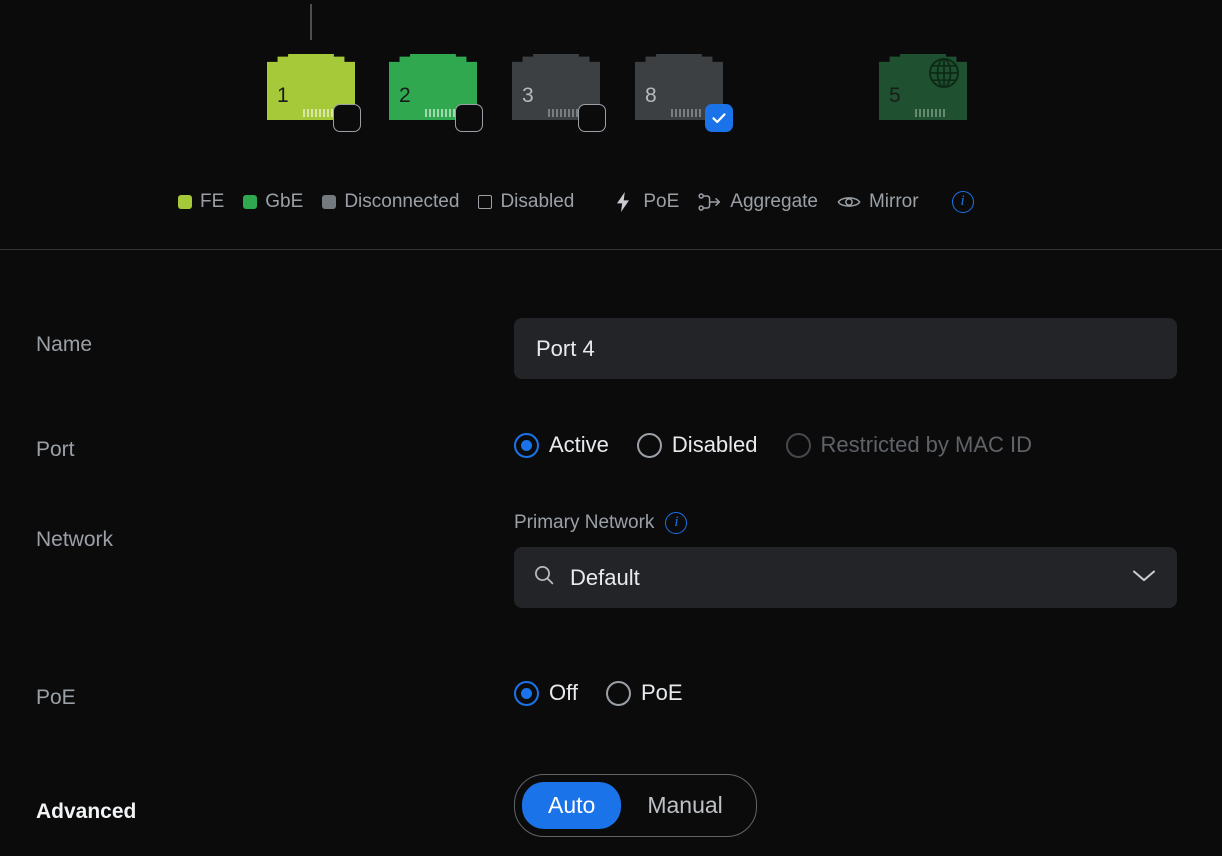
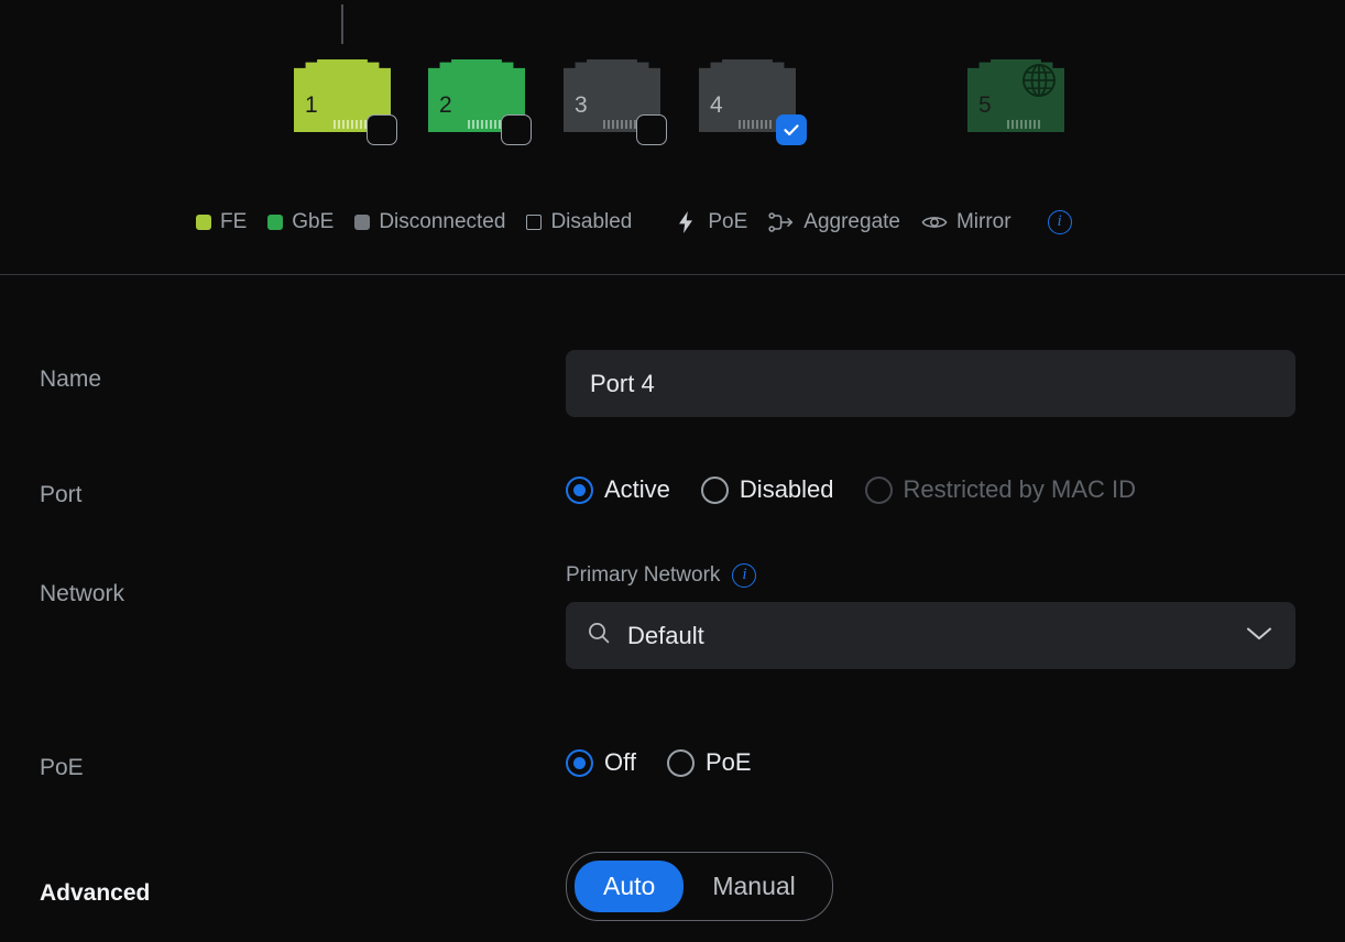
  1
  2
  3
- 8
+ 4
  5
  FE
  GbE
  Disconnected
  Disabled
  PoE
  Aggregate
  Mirror
  i
  Name
  Port 4
  Port
  Active
  Disabled
  Restricted by MAC ID
  Network
  Primary Network
  i
  Default
  PoE
  Off
  PoE
  Advanced
  Auto
  Manual
